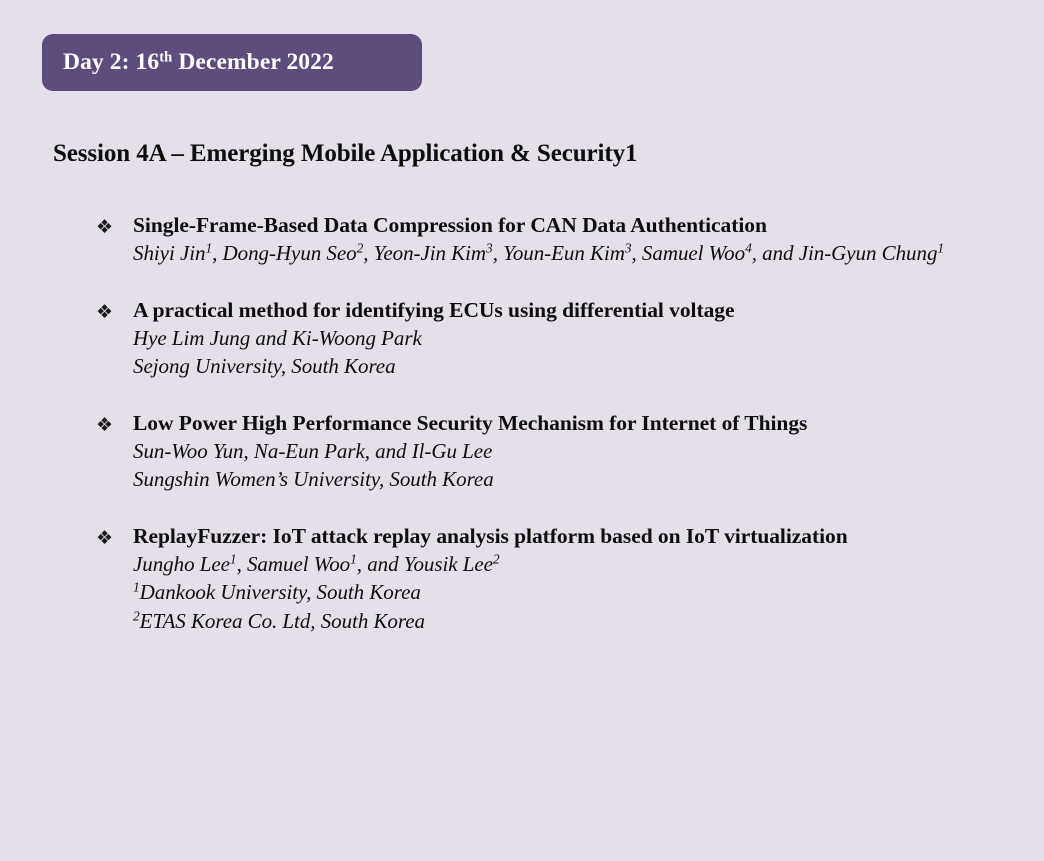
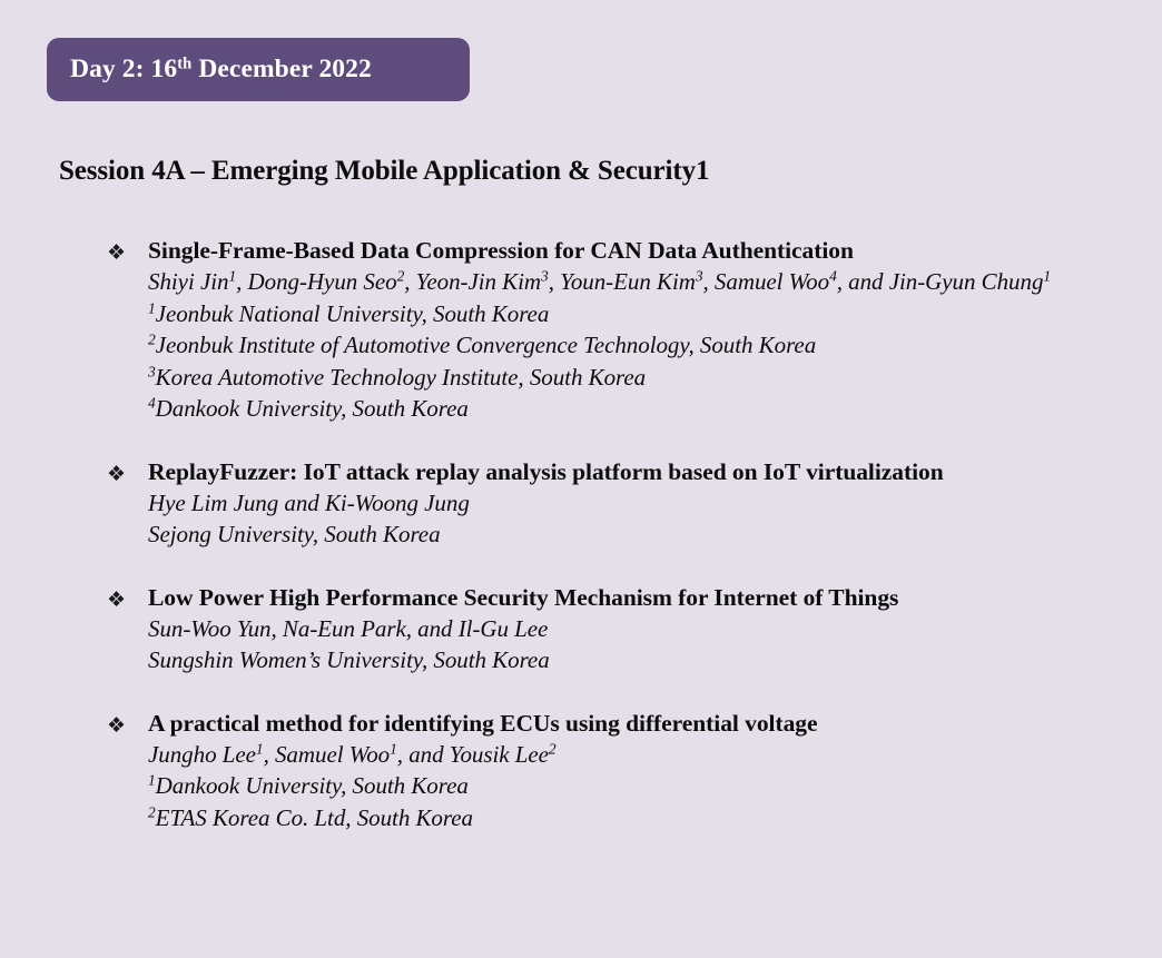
  Day 2: 16th December 2022
  Session 4A – Emerging Mobile Application & Security1
  ❖
  Single-Frame-Based Data Compression for CAN Data Authentication
  Shiyi Jin1, Dong-Hyun Seo2, Yeon-Jin Kim3, Youn-Eun Kim3, Samuel Woo4, and Jin-Gyun Chung1
+ 1Jeonbuk National University, South Korea
+ 2Jeonbuk Institute of Automotive Convergence Technology, South Korea
+ 3Korea Automotive Technology Institute, South Korea
+ 4Dankook University, South Korea
  ❖
- A practical method for identifying ECUs using differential voltage
+ ReplayFuzzer: IoT attack replay analysis platform based on IoT virtualization
- Hye Lim Jung and Ki-Woong Park
+ Hye Lim Jung and Ki-Woong Jung
  Sejong University, South Korea
  ❖
  Low Power High Performance Security Mechanism for Internet of Things
  Sun-Woo Yun, Na-Eun Park, and Il-Gu Lee
  Sungshin Women’s University, South Korea
  ❖
- ReplayFuzzer: IoT attack replay analysis platform based on IoT virtualization
+ A practical method for identifying ECUs using differential voltage
  Jungho Lee1, Samuel Woo1, and Yousik Lee2
  1Dankook University, South Korea
  2ETAS Korea Co. Ltd, South Korea
